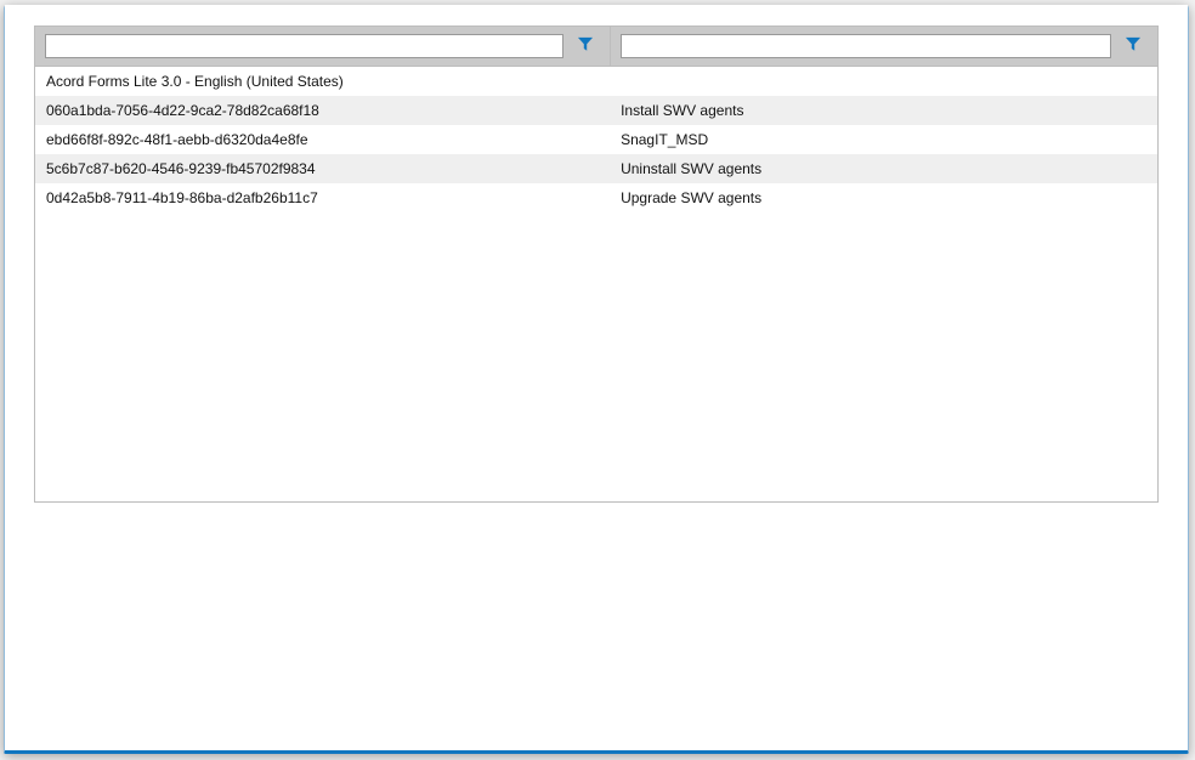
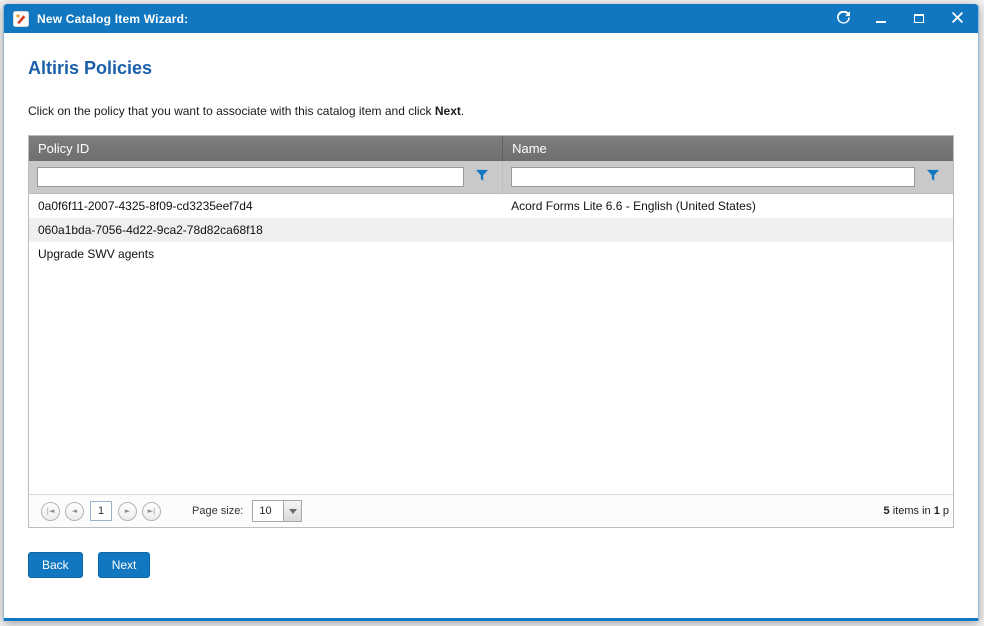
+ New Catalog Item Wizard:
+ Altiris Policies
+ Click on the policy that you want to associate with this catalog item and click Next.
+ Policy ID
+ Name
+ 0a0f6f11-2007-4325-8f09-cd3235eef7d4
- Acord Forms Lite 3.0 - English (United States)
+ Acord Forms Lite 6.6 - English (United States)
  060a1bda-7056-4d22-9ca2-78d82ca68f18
- Install SWV agents
- ebd66f8f-892c-48f1-aebb-d6320da4e8fe
- SnagIT_MSD
- 5c6b7c87-b620-4546-9239-fb45702f9834
- Uninstall SWV agents
- 0d42a5b8-7911-4b19-86ba-d2afb26b11c7
  Upgrade SWV agents
+ |◄
+ ◄
+ 1
+ ►
+ ►|
+ Page size:
+ 10
+ 5 items in 1 p
+ Back
+ Next
